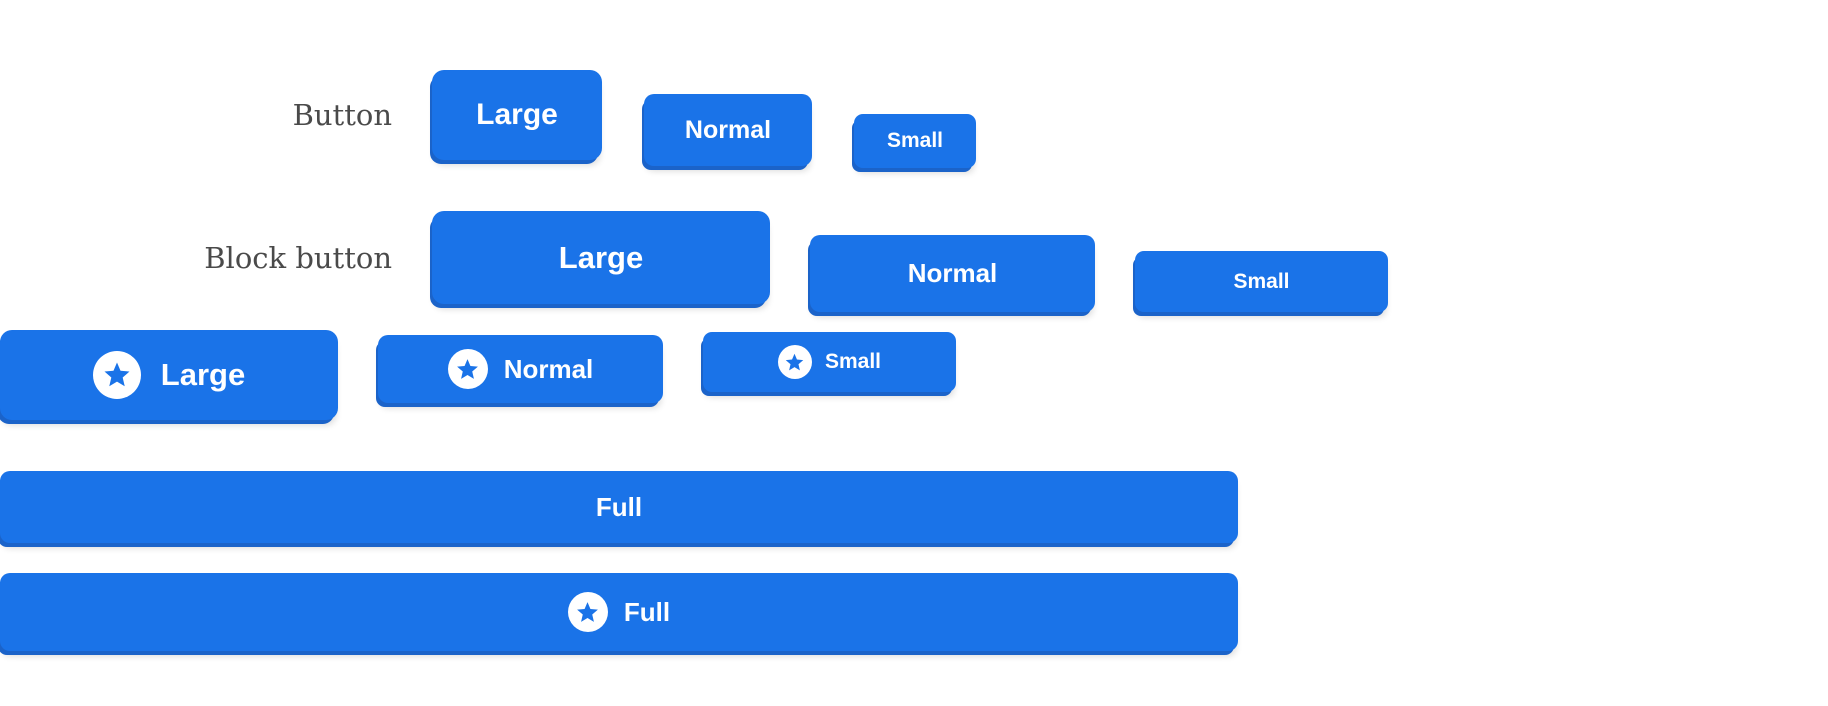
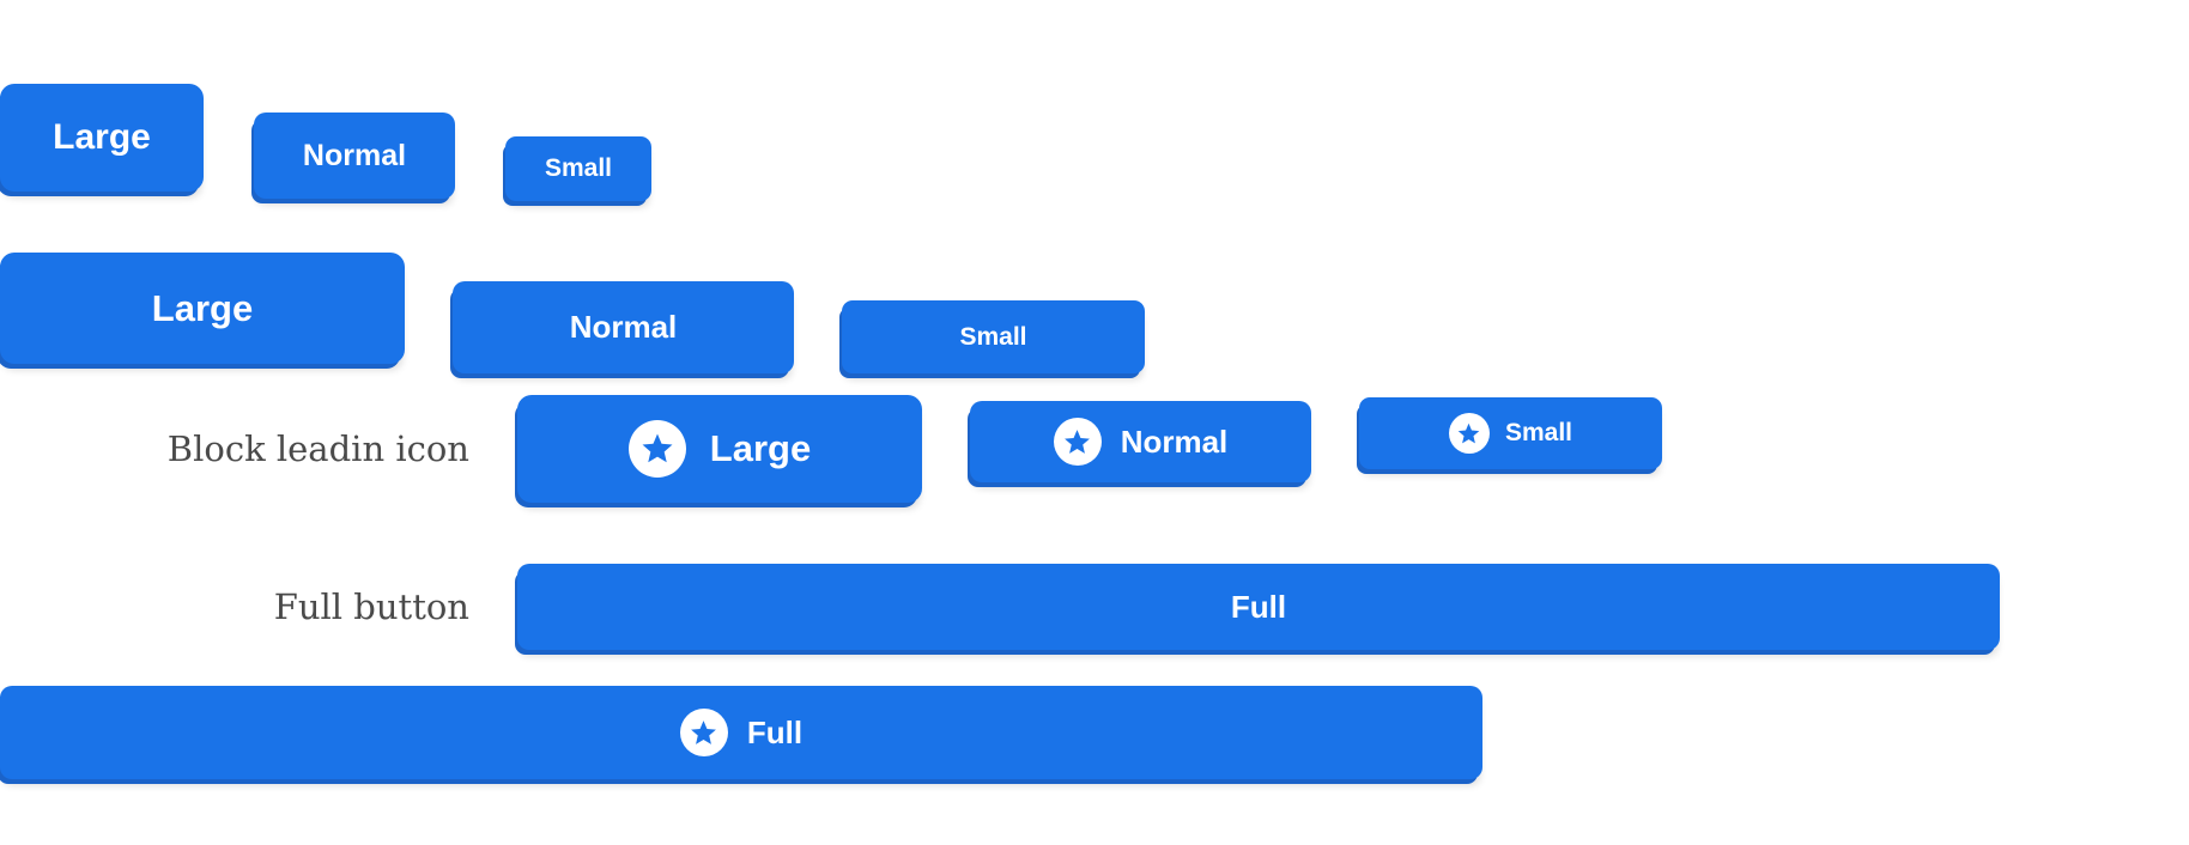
- Button
  Large
  Normal
  Small
- Block button
  Large
  Normal
  Small
+ Block leadin icon
  Large
  Normal
  Small
+ Full button
  Full
  Full
